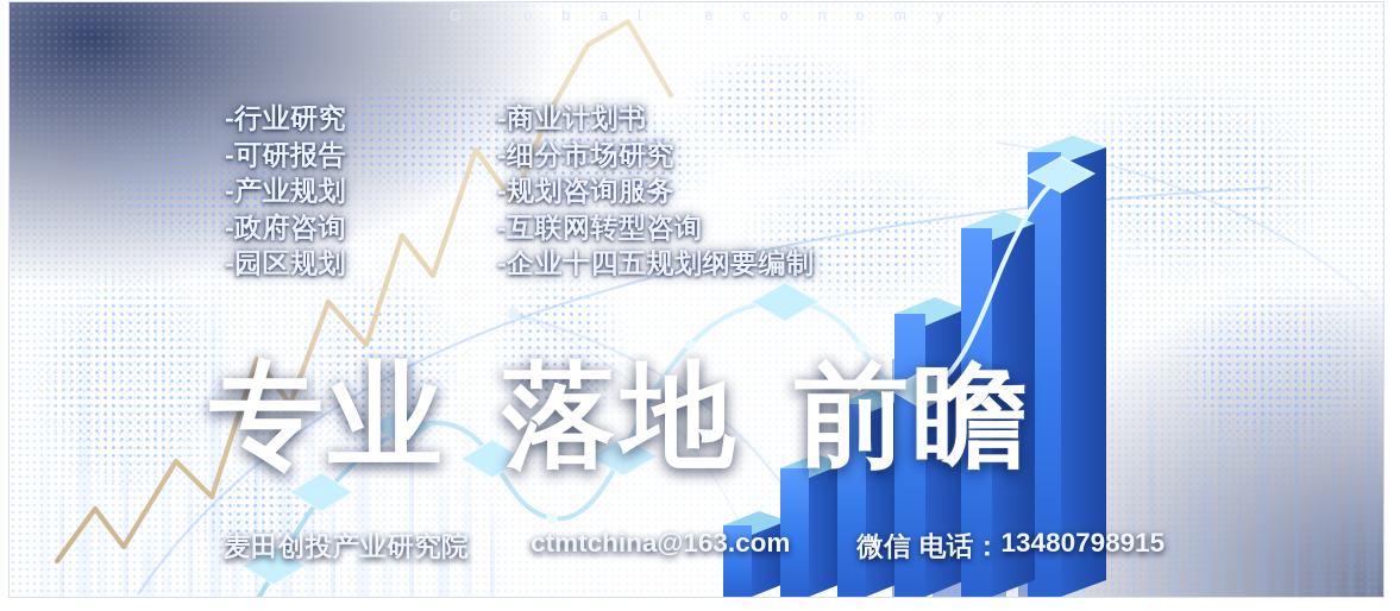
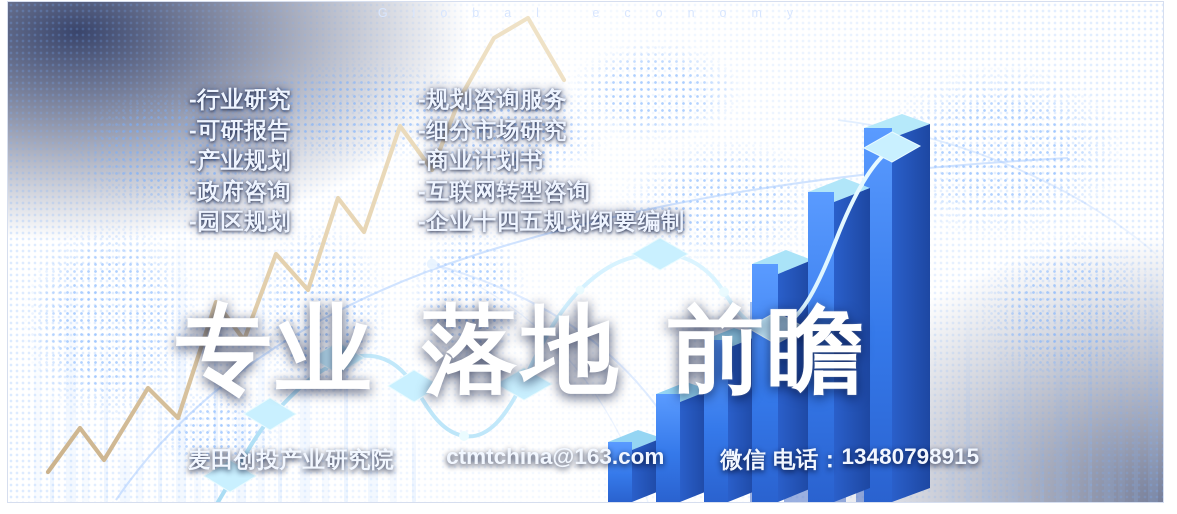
  Global economy
  -行业研究
  -可研报告
  -产业规划
  -政府咨询
  -园区规划
- -商业计划书
+ -规划咨询服务
  -细分市场研究
- -规划咨询服务
+ -商业计划书
  -互联网转型咨询
  -企业十四五规划纲要编制
  专业 落地 前瞻
  麦田创投产业研究院 ctmtchina@163.com 微信 电话：13480798915
